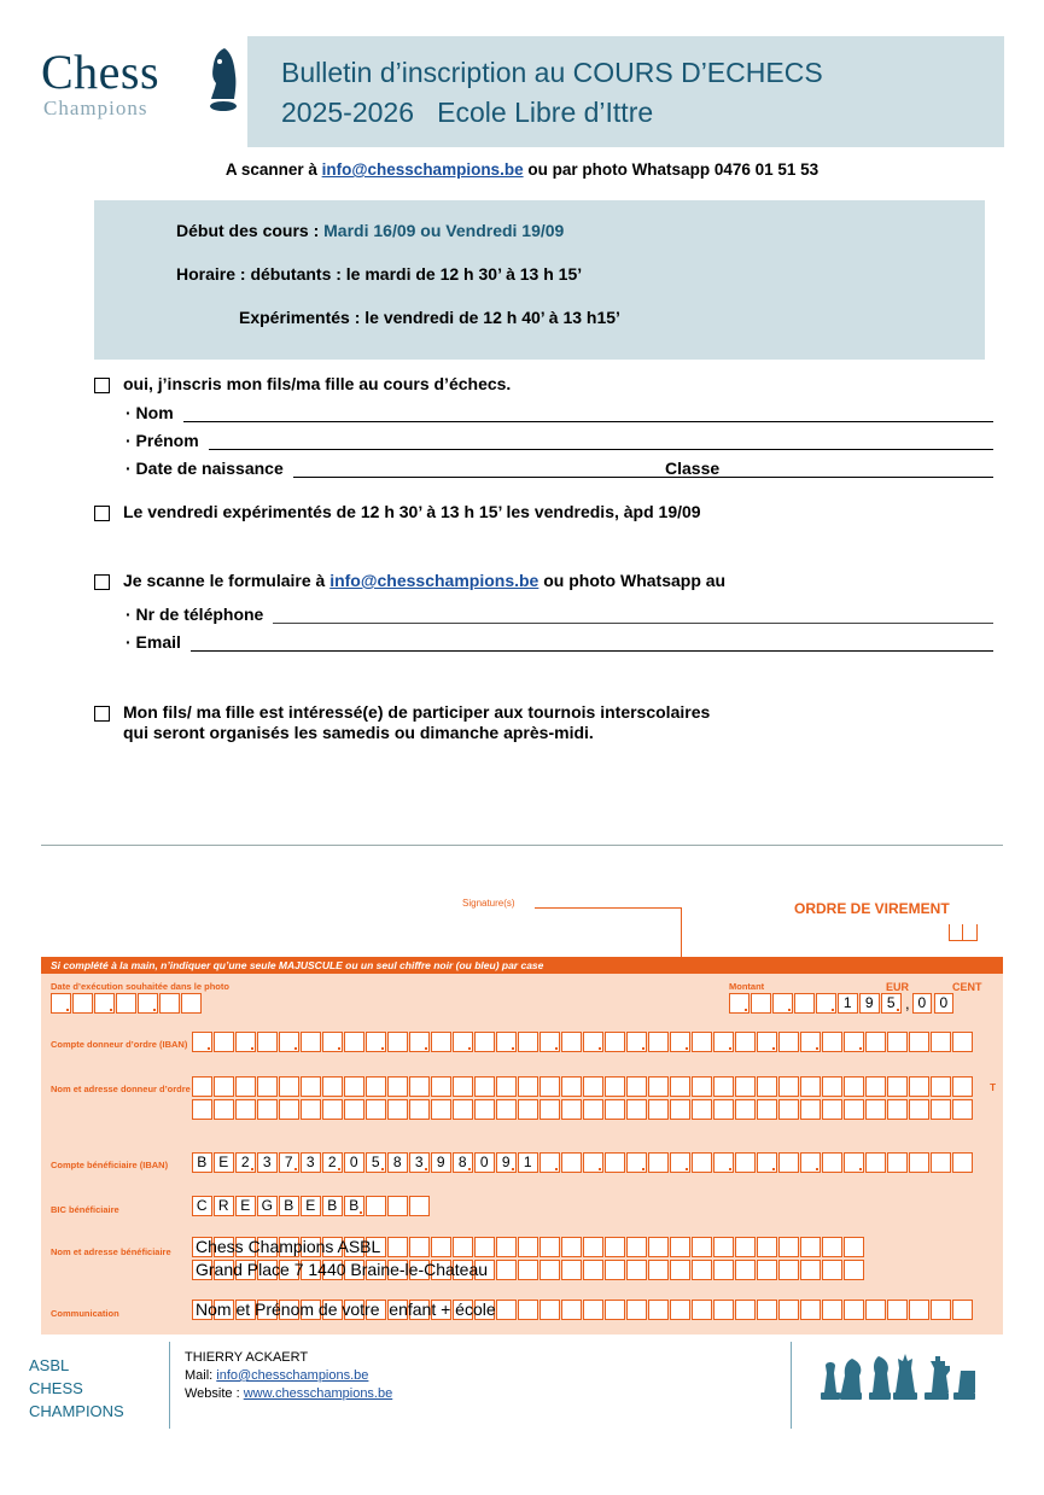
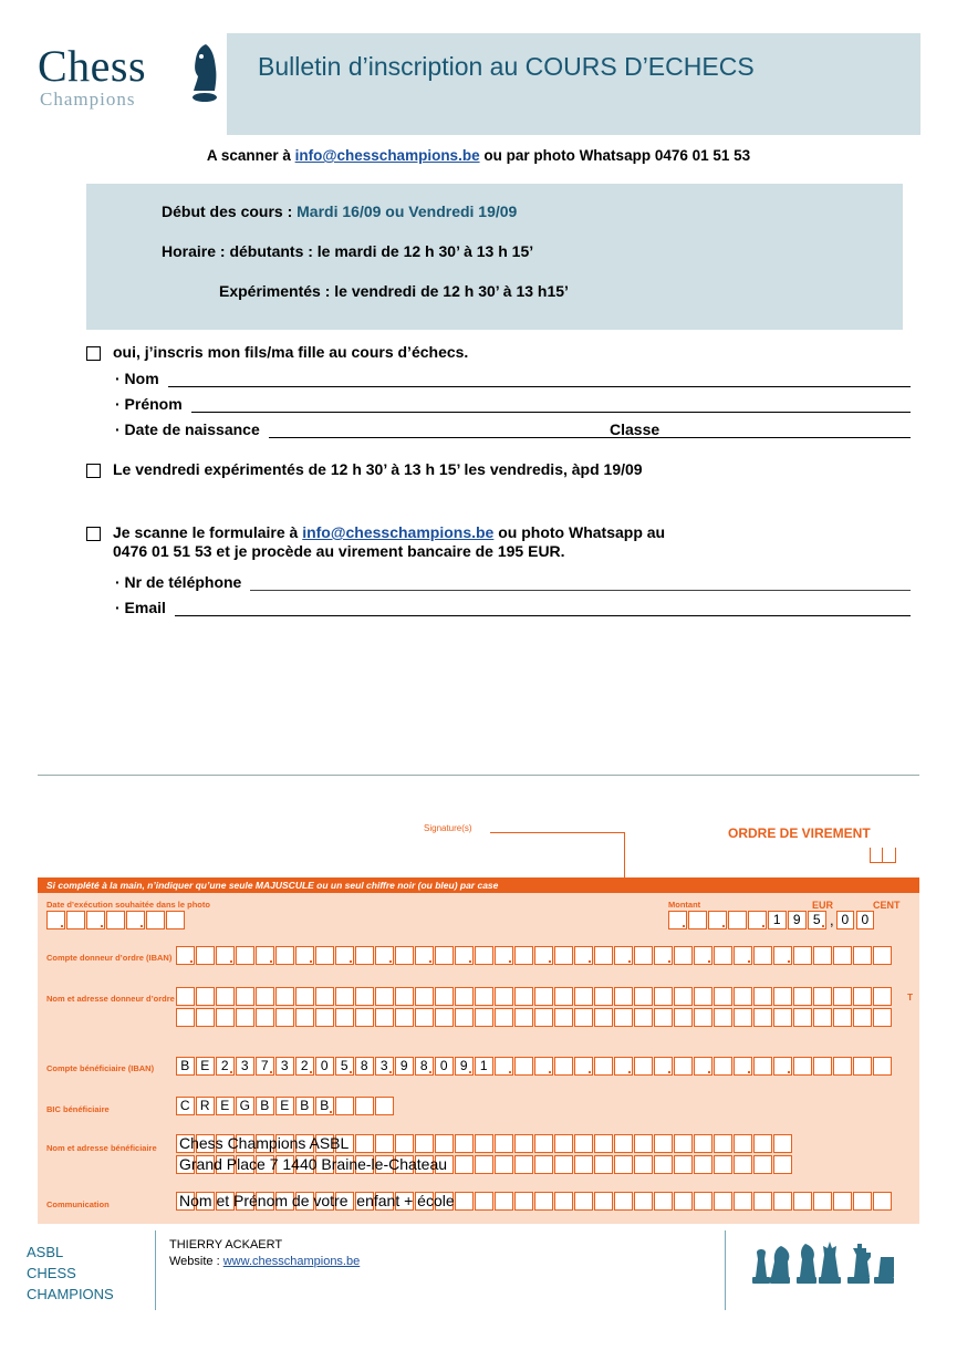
  Chess
  Champions
  Bulletin d’inscription au COURS D’ECHECS
- 2025-2026 Ecole Libre d’Ittre
  A scanner à info@chesschampions.be ou par photo Whatsapp 0476 01 51 53
  Début des cours : Mardi 16/09 ou Vendredi 19/09
  Horaire : débutants : le mardi de 12 h 30’ à 13 h 15’
- Expérimentés : le vendredi de 12 h 40’ à 13 h15’
+ Expérimentés : le vendredi de 12 h 30’ à 13 h15’
  oui, j’inscris mon fils/ma fille au cours d’échecs.
  · Nom
  · Prénom
  · Date de naissance
  Classe
  Le vendredi expérimentés de 12 h 30’ à 13 h 15’ les vendredis, àpd 19/09
  Je scanne le formulaire à info@chesschampions.be ou photo Whatsapp au
+ 0476 01 51 53 et je procède au virement bancaire de 195 EUR.
  · Nr de téléphone
  · Email
- Mon fils/ ma fille est intéressé(e) de participer aux tournois interscolaires
- qui seront organisés les samedis ou dimanche après-midi.
  Signature(s)
  ORDRE DE VIREMENT
  Si complété à la main, n’indiquer qu’une seule MAJUSCULE ou un seul chiffre noir (ou bleu) par case
  Date d’exécution souhaitée dans le photo
  Montant
  EUR
  CENT
  1
  9
  5
  ,
  0
  0
  Compte donneur d’ordre (IBAN)
  Nom et adresse donneur d’ordre
  T
  Compte bénéficiaire (IBAN)
  B
  E
  2
  3
  7
  3
  2
  0
  5
  8
  3
  9
  8
  0
  9
  1
  BIC bénéficiaire
  C
  R
  E
  G
  B
  E
  B
  B
  Nom et adresse bénéficiaire
  Chess Champions ASBL
  Grand Place 7 1440 Braine-le-Chateau
  Communication
  Nom et Prénom de votre enfant + école
  ASBL
  CHESS
  CHAMPIONS
  THIERRY ACKAERT
- Mail: info@chesschampions.be
  Website : www.chesschampions.be
